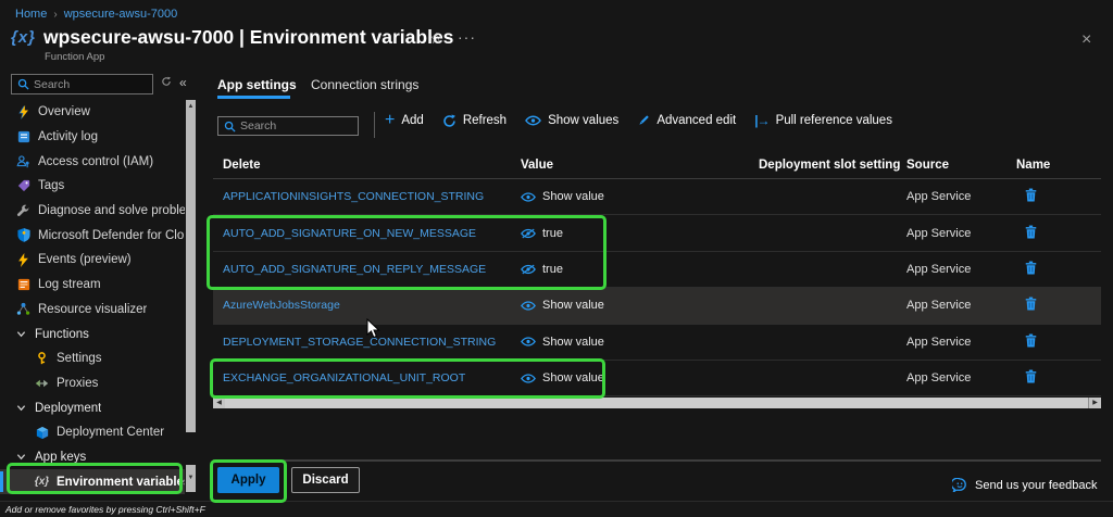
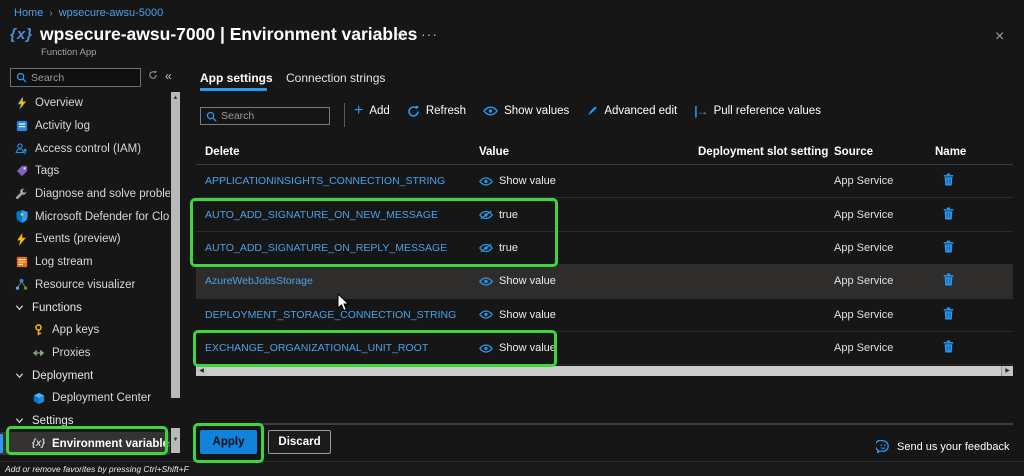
- Home › wpsecure-awsu-7000
+ Home › wpsecure-awsu-5000
  {x}
  wpsecure-awsu-7000 | Environment variables
  Function App
  ☆
  ···
  ×
  Search
  «
  Overview
  Activity log
  Access control (IAM)
  Tags
  Diagnose and solve proble
  Microsoft Defender for Clo
  Events (preview)
  Log stream
  Resource visualizer
  Functions
- Settings
+ App keys
  Proxies
  Deployment
  Deployment Center
- App keys
+ Settings
  {x}
  Environment variable
  ···
  App settings
  Connection strings
  Search
  +
  Add
  Refresh
  Show values
  Advanced edit
  |→
  Pull reference values
  Delete
  Value
  Deployment slot setting
  Source
  Name
  APPLICATIONINSIGHTS_CONNECTION_STRING
  Show value
  App Service
  AUTO_ADD_SIGNATURE_ON_NEW_MESSAGE
  true
  App Service
  AUTO_ADD_SIGNATURE_ON_REPLY_MESSAGE
  true
  App Service
  AzureWebJobsStorage
  Show value
  App Service
  DEPLOYMENT_STORAGE_CONNECTION_STRING
  Show value
  App Service
  EXCHANGE_ORGANIZATIONAL_UNIT_ROOT
  Show value
  App Service
  Apply
  Discard
  Send us your feedback
  Add or remove favorites by pressing Ctrl+Shift+F
